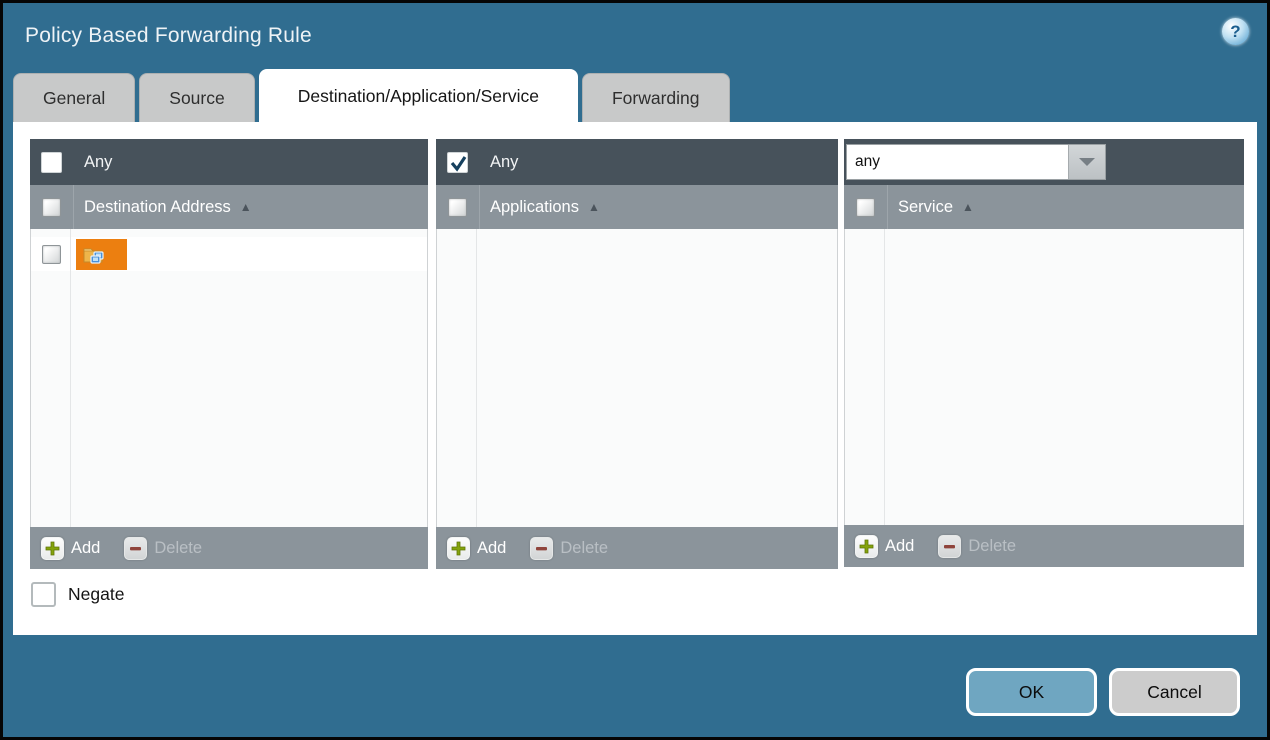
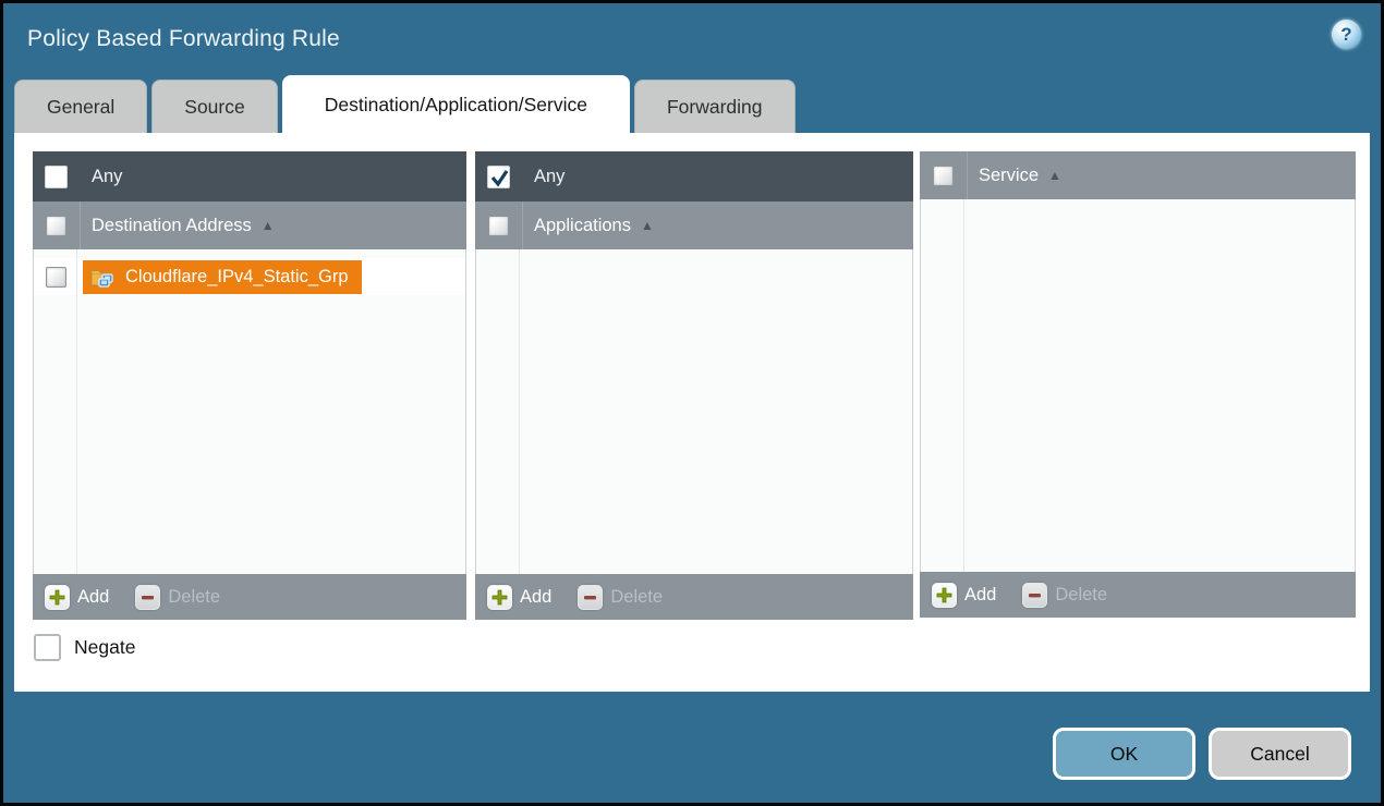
  Policy Based Forwarding Rule
  ?
  General
  Source
  Destination/Application/Service
  Forwarding
  Any
  Destination Address
  ▲
+ Cloudflare_IPv4_Static_Grp
  Add
  Delete
  Any
  Applications
  ▲
  Add
  Delete
- any
  Service
  ▲
  Add
  Delete
  Negate
  OK
  Cancel
